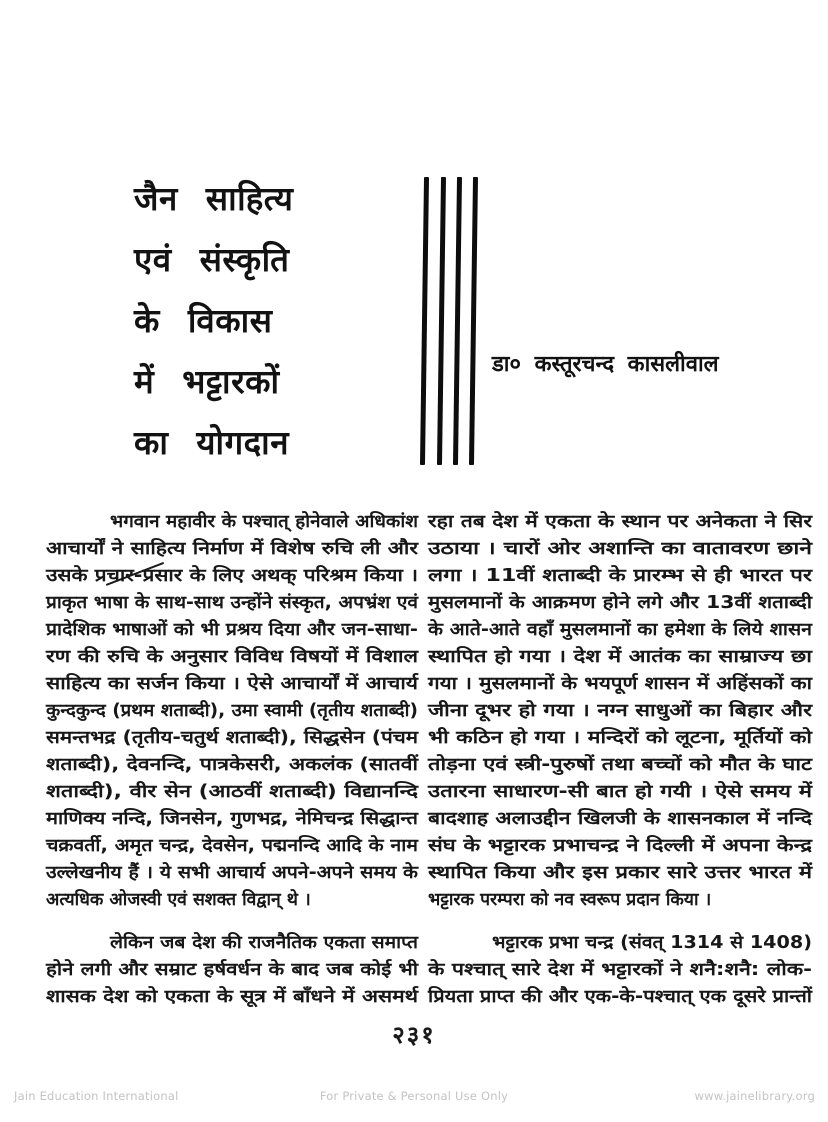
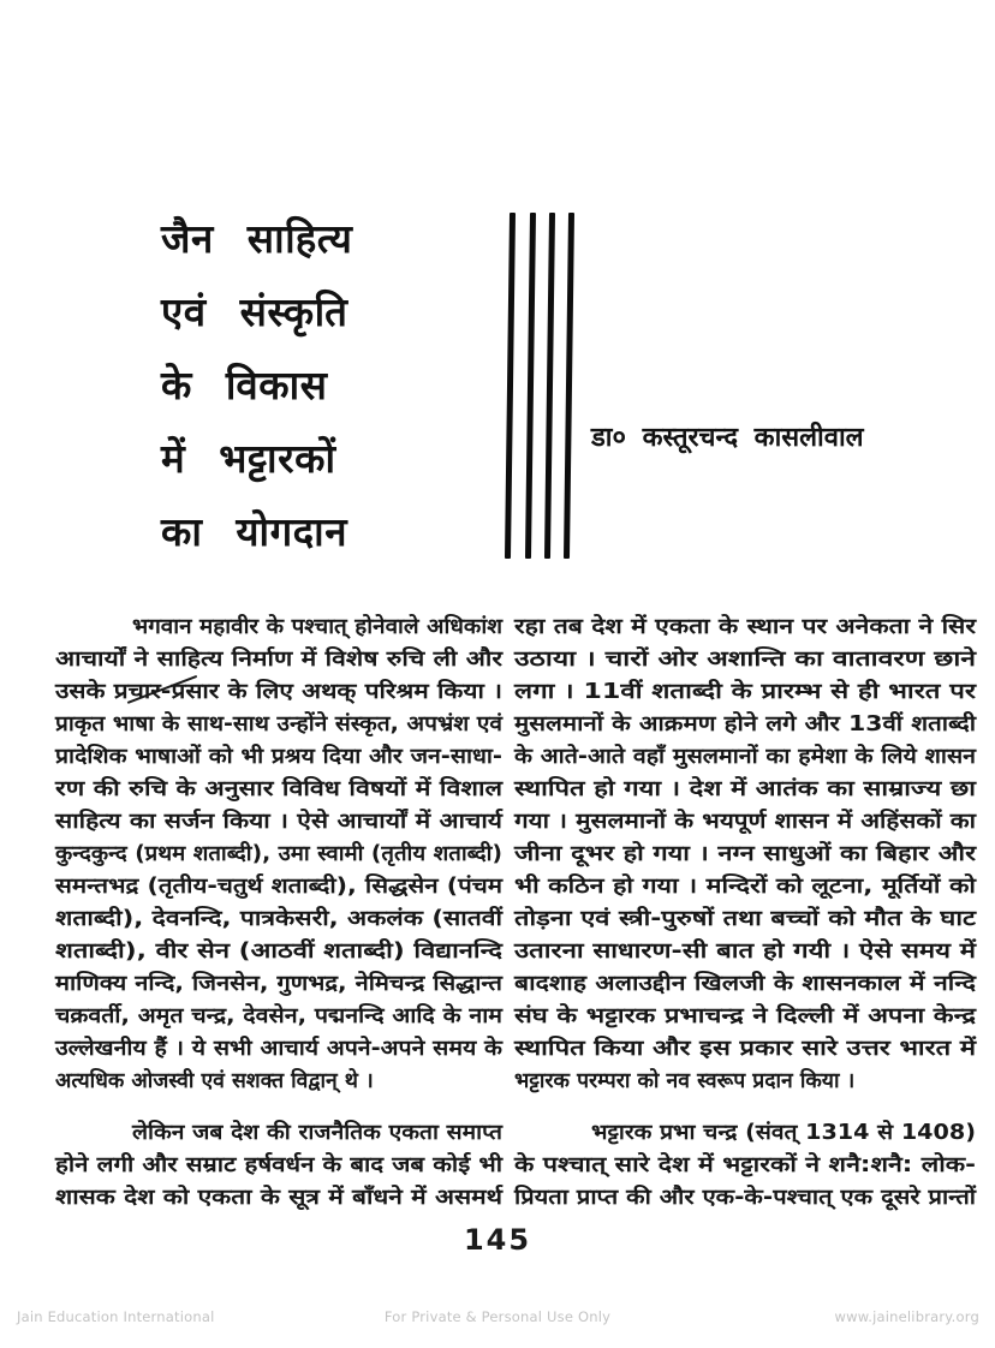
  जैन साहित्य
  एवं संस्कृति
  के विकास
  में भट्टारकों
  का योगदान
  डा० कस्तूरचन्द कासलीवाल
  भगवान महावीर के पश्चात् होनेवाले अधिकांश
  आचार्यों ने साहित्य निर्माण में विशेष रुचि ली और
  उसके प्रचार-प्रसार के लिए अथक् परिश्रम किया ।
  प्राकृत भाषा के साथ-साथ उन्होंने संस्कृत, अपभ्रंश एवं
  प्रादेशिक भाषाओं को भी प्रश्रय दिया और जन-साधा-
  रण की रुचि के अनुसार विविध विषयों में विशाल
  साहित्य का सर्जन किया । ऐसे आचार्यों में आचार्य
  कुन्दकुन्द (प्रथम शताब्दी), उमा स्वामी (तृतीय शताब्दी)
  समन्तभद्र (तृतीय-चतुर्थ शताब्दी), सिद्धसेन (पंचम
  शताब्दी), देवनन्दि, पात्रकेसरी, अकलंक (सातवीं
  शताब्दी), वीर सेन (आठवीं शताब्दी) विद्यानन्दि
  माणिक्य नन्दि, जिनसेन, गुणभद्र, नेमिचन्द्र सिद्धान्त
  चक्रवर्ती, अमृत चन्द्र, देवसेन, पद्मनन्दि आदि के नाम
  उल्लेखनीय हैं । ये सभी आचार्य अपने-अपने समय के
  अत्यधिक ओजस्वी एवं सशक्त विद्वान् थे ।
  लेकिन जब देश की राजनैतिक एकता समाप्त
  होने लगी और सम्राट हर्षवर्धन के बाद जब कोई भी
  शासक देश को एकता के सूत्र में बाँधने में असमर्थ
  रहा तब देश में एकता के स्थान पर अनेकता ने सिर
  उठाया । चारों ओर अशान्ति का वातावरण छाने
  लगा । 11वीं शताब्दी के प्रारम्भ से ही भारत पर
  मुसलमानों के आक्रमण होने लगे और 13वीं शताब्दी
  के आते-आते वहाँ मुसलमानों का हमेशा के लिये शासन
  स्थापित हो गया । देश में आतंक का साम्राज्य छा
  गया । मुसलमानों के भयपूर्ण शासन में अहिंसकों का
  जीना दूभर हो गया । नग्न साधुओं का बिहार और
  भी कठिन हो गया । मन्दिरों को लूटना, मूर्तियों को
  तोड़ना एवं स्त्री-पुरुषों तथा बच्चों को मौत के घाट
  उतारना साधारण-सी बात हो गयी । ऐसे समय में
  बादशाह अलाउद्दीन खिलजी के शासनकाल में नन्दि
  संघ के भट्टारक प्रभाचन्द्र ने दिल्ली में अपना केन्द्र
  स्थापित किया और इस प्रकार सारे उत्तर भारत में
  भट्टारक परम्परा को नव स्वरूप प्रदान किया ।
  भट्टारक प्रभा चन्द्र (संवत् 1314 से 1408)
  के पश्चात् सारे देश में भट्टारकों ने शनै:शनै: लोक-
  प्रियता प्राप्त की और एक-के-पश्चात् एक दूसरे प्रान्तों
- २३१
+ 145
  Jain Education International
  For Private & Personal Use Only
  www.jainelibrary.org
